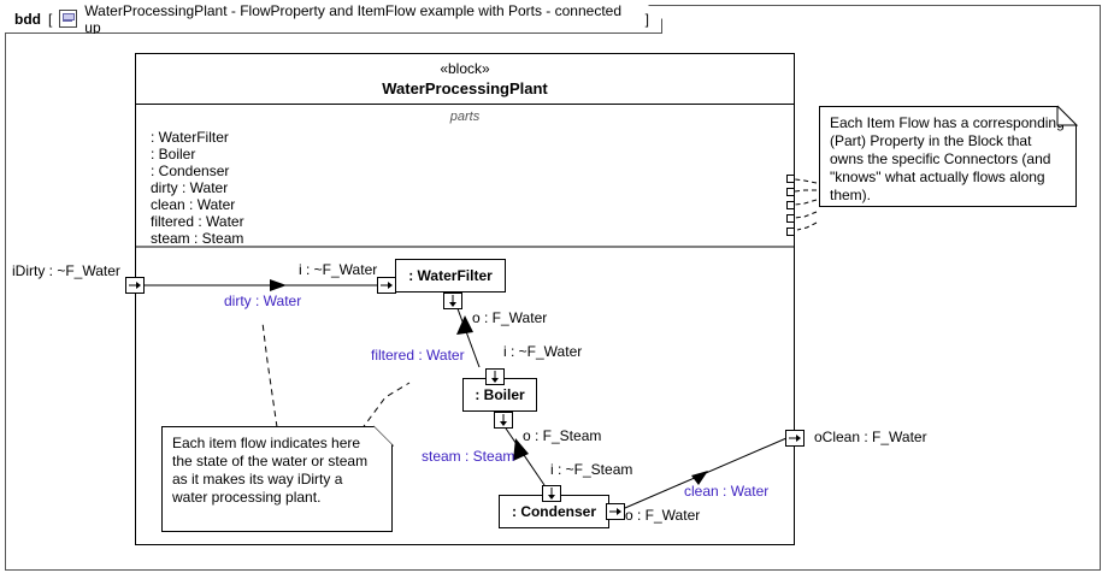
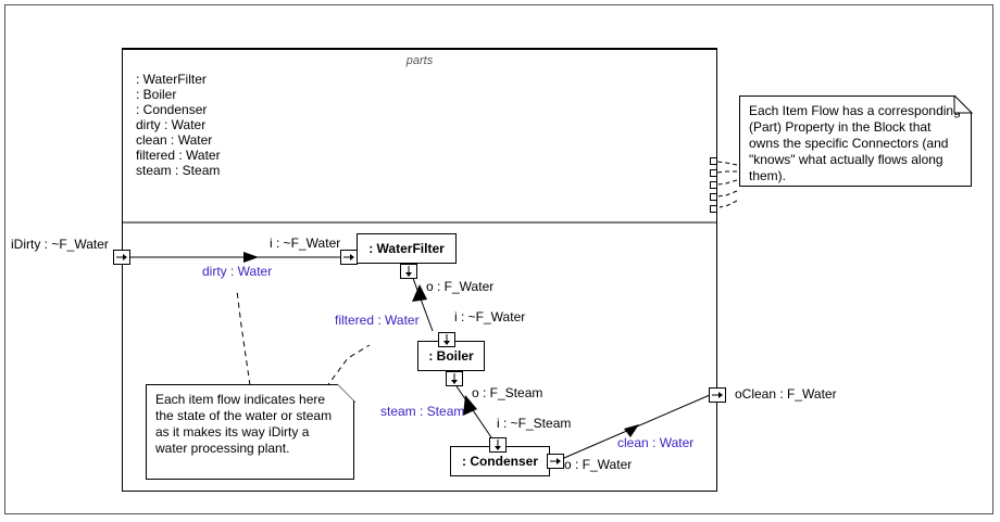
- bdd
- [
- WaterProcessingPlant - FlowProperty and ItemFlow example with Ports - connected up
- ]
- «block»
- WaterProcessingPlant
  parts
  : WaterFilter
  : Boiler
  : Condenser
  dirty : Water
  clean : Water
  filtered : Water
  steam : Steam
  : WaterFilter
  : Boiler
  : Condenser
  iDirty : ~F_Water
  oClean : F_Water
  i : ~F_Water
  o : F_Water
  i : ~F_Water
  o : F_Steam
  i : ~F_Steam
  o : F_Water
  dirty : Water
  filtered : Water
  steam : Steam
  clean : Water
  Each Item Flow has a correspondin (Part) Property in the Block that owns the specific Connectors (and "knows" what actually flows along them).
  Each item flow indicates here the state of the water or steam as it makes its way iDirty a water processing plant.
